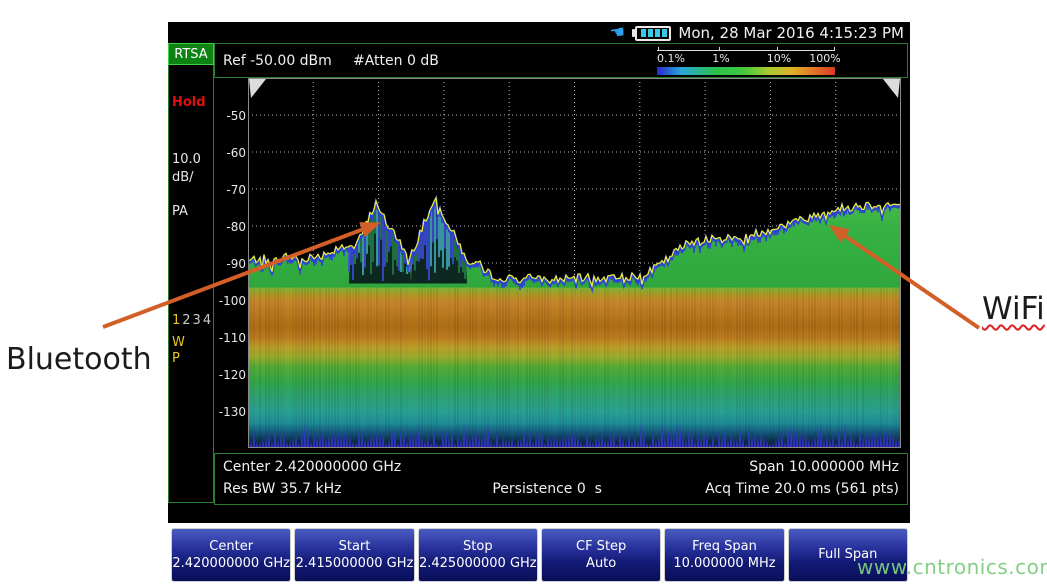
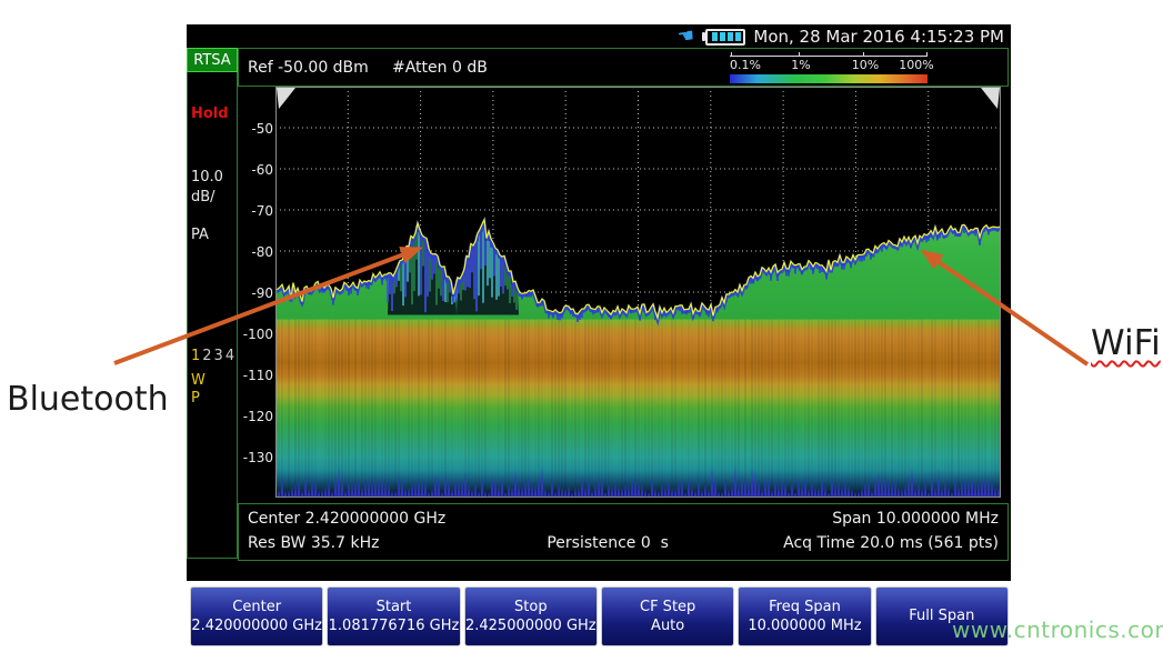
  Mon, 28 Mar 2016 4:15:23 PM
  Hold
  10.0
  dB/
  PA
  1234
  W
  P
  RTSA
  Ref -50.00 dBm
  #Atten 0 dB
  0.1%
  1%
  10%
  100%
  -50
  -60
  -70
  -80
  -90
  -100
  -110
  -120
  -130
  Center 2.420000000 GHz
  Span 10.000000 MHz
  Res BW 35.7 kHz
  Persistence 0 s
  Acq Time 20.0 ms (561 pts)
  Center
  2.420000000 GHz
  Start
- 2.415000000 GHz
+ 1.081776716 GHz
  Stop
  2.425000000 GHz
  CF Step
  Auto
  Freq Span
  10.000000 MHz
  Full Span
  Bluetooth
  WiFi
  www.cntronics.co
